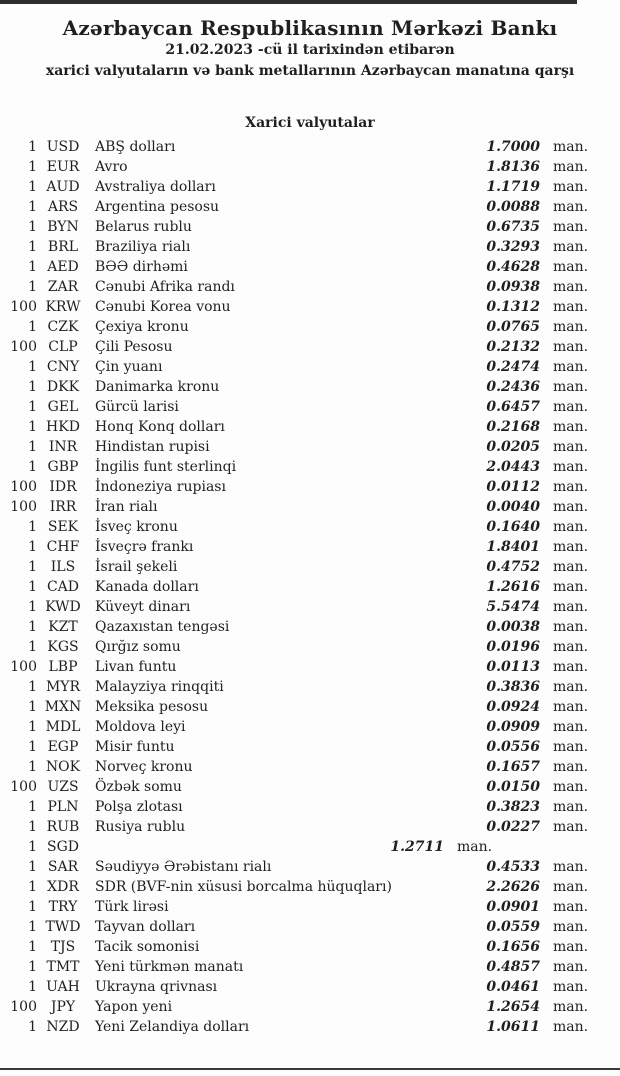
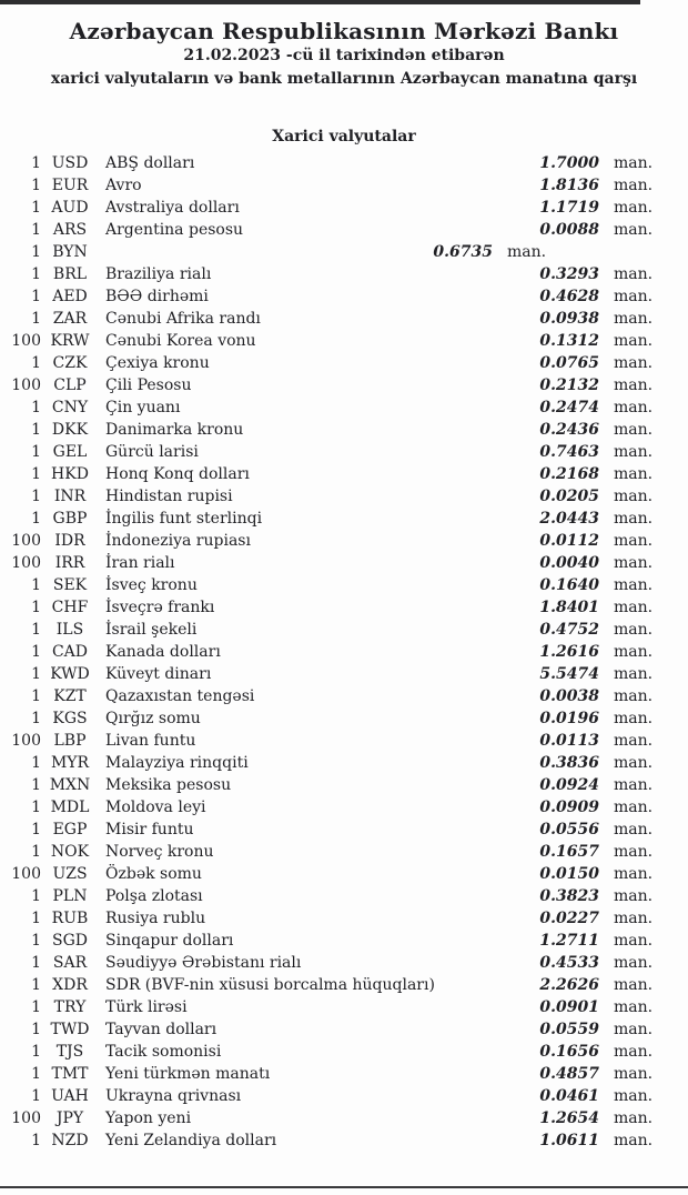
  Azərbaycan Respublikasının Mərkəzi Bankı
  21.02.2023 -cü il tarixindən etibarən
  xarici valyutaların və bank metallarının Azərbaycan manatına qarşı
  Xarici valyutalar
  1
  USD
  ABŞ dolları
  1.7000
  man.
  1
  EUR
  Avro
  1.8136
  man.
  1
  AUD
  Avstraliya dolları
  1.1719
  man.
  1
  ARS
  Argentina pesosu
  0.0088
  man.
  1
  BYN
- Belarus rublu
  0.6735
  man.
  1
  BRL
  Braziliya rialı
  0.3293
  man.
  1
  AED
  BƏƏ dirhəmi
  0.4628
  man.
  1
  ZAR
  Cənubi Afrika randı
  0.0938
  man.
  100
  KRW
  Cənubi Korea vonu
  0.1312
  man.
  1
  CZK
  Çexiya kronu
  0.0765
  man.
  100
  CLP
  Çili Pesosu
  0.2132
  man.
  1
  CNY
  Çin yuanı
  0.2474
  man.
  1
  DKK
  Danimarka kronu
  0.2436
  man.
  1
  GEL
  Gürcü larisi
- 0.6457
+ 0.7463
  man.
  1
  HKD
  Honq Konq dolları
  0.2168
  man.
  1
  INR
  Hindistan rupisi
  0.0205
  man.
  1
  GBP
  İngilis funt sterlinqi
  2.0443
  man.
  100
  IDR
  İndoneziya rupiası
  0.0112
  man.
  100
  IRR
  İran rialı
  0.0040
  man.
  1
  SEK
  İsveç kronu
  0.1640
  man.
  1
  CHF
  İsveçrə frankı
  1.8401
  man.
  1
  ILS
  İsrail şekeli
  0.4752
  man.
  1
  CAD
  Kanada dolları
  1.2616
  man.
  1
  KWD
  Küveyt dinarı
  5.5474
  man.
  1
  KZT
  Qazaxıstan tengəsi
  0.0038
  man.
  1
  KGS
  Qırğız somu
  0.0196
  man.
  100
  LBP
  Livan funtu
  0.0113
  man.
  1
  MYR
  Malayziya rinqqiti
  0.3836
  man.
  1
  MXN
  Meksika pesosu
  0.0924
  man.
  1
  MDL
  Moldova leyi
  0.0909
  man.
  1
  EGP
  Misir funtu
  0.0556
  man.
  1
  NOK
  Norveç kronu
  0.1657
  man.
  100
  UZS
  Özbək somu
  0.0150
  man.
  1
  PLN
  Polşa zlotası
  0.3823
  man.
  1
  RUB
  Rusiya rublu
  0.0227
  man.
  1
  SGD
+ Sinqapur dolları
  1.2711
  man.
  1
  SAR
  Səudiyyə Ərəbistanı rialı
  0.4533
  man.
  1
  XDR
  SDR (BVF-nin xüsusi borcalma hüquqları)
  2.2626
  man.
  1
  TRY
  Türk lirəsi
  0.0901
  man.
  1
  TWD
  Tayvan dolları
  0.0559
  man.
  1
  TJS
  Tacik somonisi
  0.1656
  man.
  1
  TMT
  Yeni türkmən manatı
  0.4857
  man.
  1
  UAH
  Ukrayna qrivnası
  0.0461
  man.
  100
  JPY
  Yapon yeni
  1.2654
  man.
  1
  NZD
  Yeni Zelandiya dolları
  1.0611
  man.
